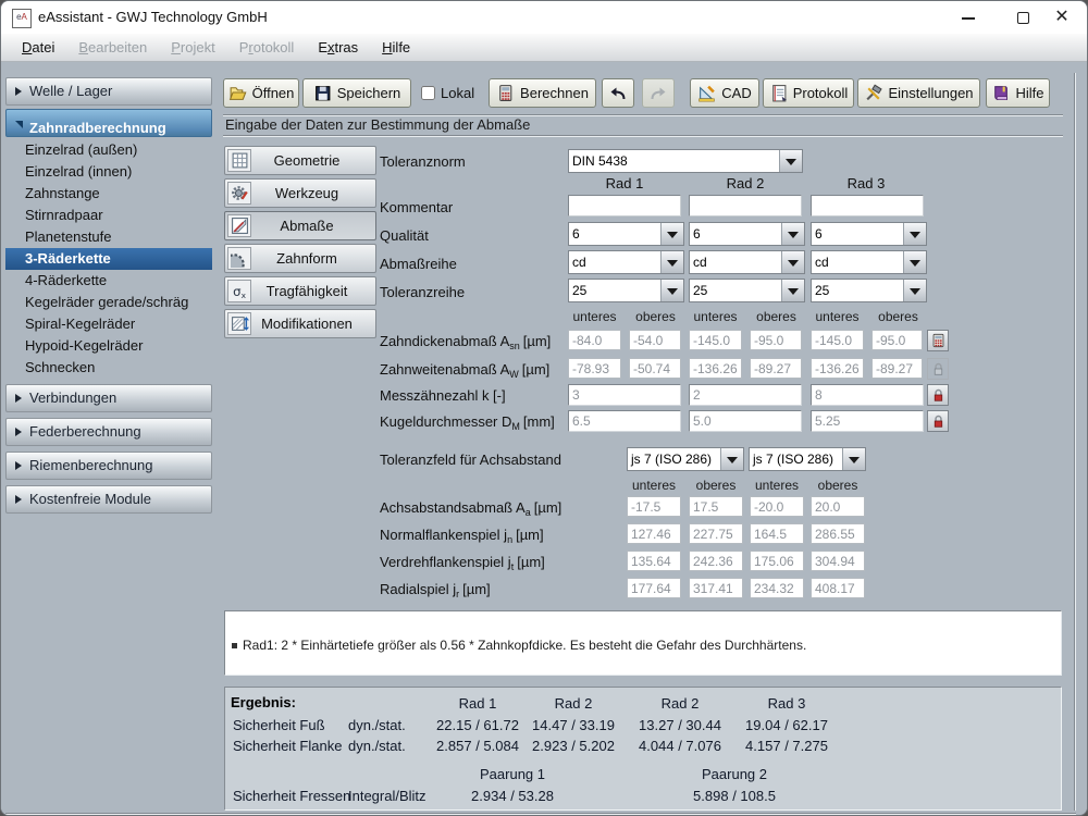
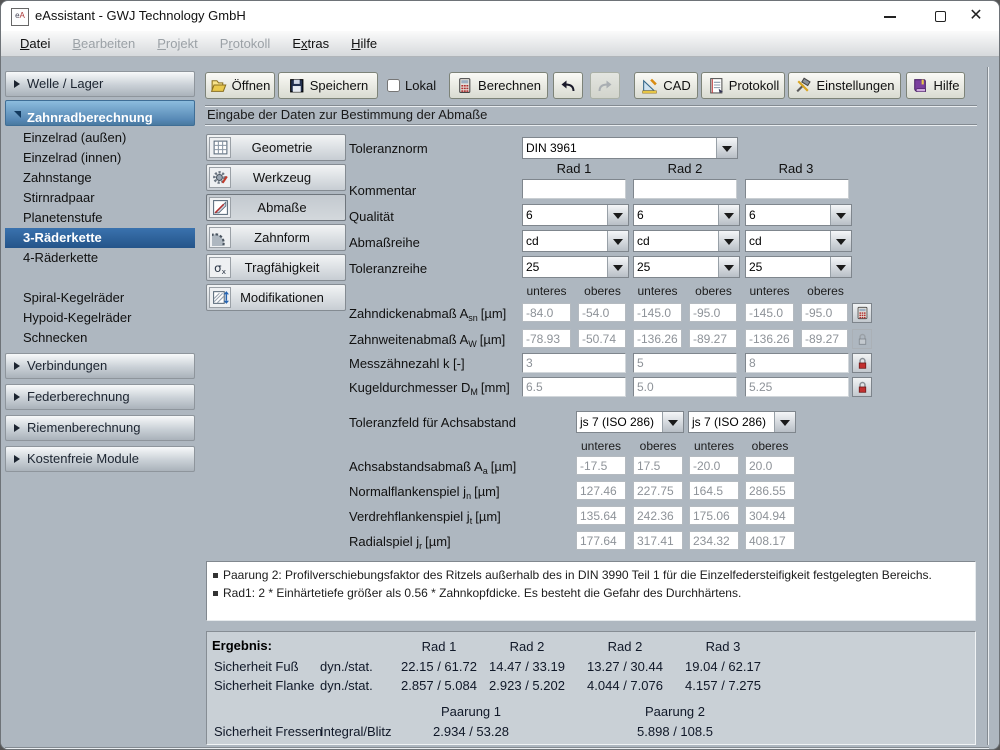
  eA
  eAssistant - GWJ Technology GmbH
  ✕
  Datei
  Bearbeiten
  Projekt
  Protokoll
  Extras
  Hilfe
  Welle / Lager
  Zahnradberechnung
  Einzelrad (außen)
  Einzelrad (innen)
  Zahnstange
  Stirnradpaar
  Planetenstufe
  3-Räderkette
  4-Räderkette
- Kegelräder gerade/schräg
  Spiral-Kegelräder
  Hypoid-Kegelräder
  Schnecken
  Verbindungen
  Federberechnung
  Riemenberechnung
  Kostenfreie Module
  Öffnen
  Speichern
  Lokal
  Berechnen
  CAD
  Protokoll
  Einstellungen
  Hilfe
  Eingabe der Daten zur Bestimmung der Abmaße
  Geometrie
  Werkzeug
  Abmaße
  Zahnform
  σ
  x
  Tragfähigkeit
  Modifikationen
  Toleranznorm
- DIN 5438
+ DIN 3961
  Rad 1
  Rad 2
  Rad 3
  Kommentar
  Qualität
  6
  6
  6
  Abmaßreihe
  cd
  cd
  cd
  Toleranzreihe
  25
  25
  25
  unteres
  oberes
  unteres
  oberes
  unteres
  oberes
  Zahndickenabmaß Asn [µm]
  -84.0
  -54.0
  -145.0
  -95.0
  -145.0
  -95.0
  Zahnweitenabmaß AW [µm]
  -78.93
  -50.74
  -136.26
  -89.27
  -136.26
  -89.27
  Messzähnezahl k [-]
  3
- 2
+ 5
  8
  Kugeldurchmesser DM [mm]
  6.5
  5.0
  5.25
  Toleranzfeld für Achsabstand
  js 7 (ISO 286)
  js 7 (ISO 286)
  unteres
  oberes
  unteres
  oberes
  Achsabstandsabmaß Aa [µm]
  -17.5
  17.5
  -20.0
  20.0
  Normalflankenspiel jn [µm]
  127.46
  227.75
  164.5
  286.55
  Verdrehflankenspiel jt [µm]
  135.64
  242.36
  175.06
  304.94
  Radialspiel jr [µm]
  177.64
  317.41
  234.32
  408.17
+ Paarung 2: Profilverschiebungsfaktor des Ritzels außerhalb des in DIN 3990 Teil 1 für die Einzelfedersteifigkeit festgelegten Bereichs.
  Rad1: 2 * Einhärtetiefe größer als 0.56 * Zahnkopfdicke. Es besteht die Gefahr des Durchhärtens.
  Ergebnis:
  Rad 1
  Rad 2
  Rad 2
  Rad 3
  Sicherheit Fuß
  dyn./stat.
  22.15 / 61.72
  14.47 / 33.19
  13.27 / 30.44
  19.04 / 62.17
  Sicherheit Flanke
  dyn./stat.
  2.857 / 5.084
  2.923 / 5.202
  4.044 / 7.076
  4.157 / 7.275
  Paarung 1
  Paarung 2
  Sicherheit Fressen
  Integral/Blitz
  2.934 / 53.28
  5.898 / 108.5
